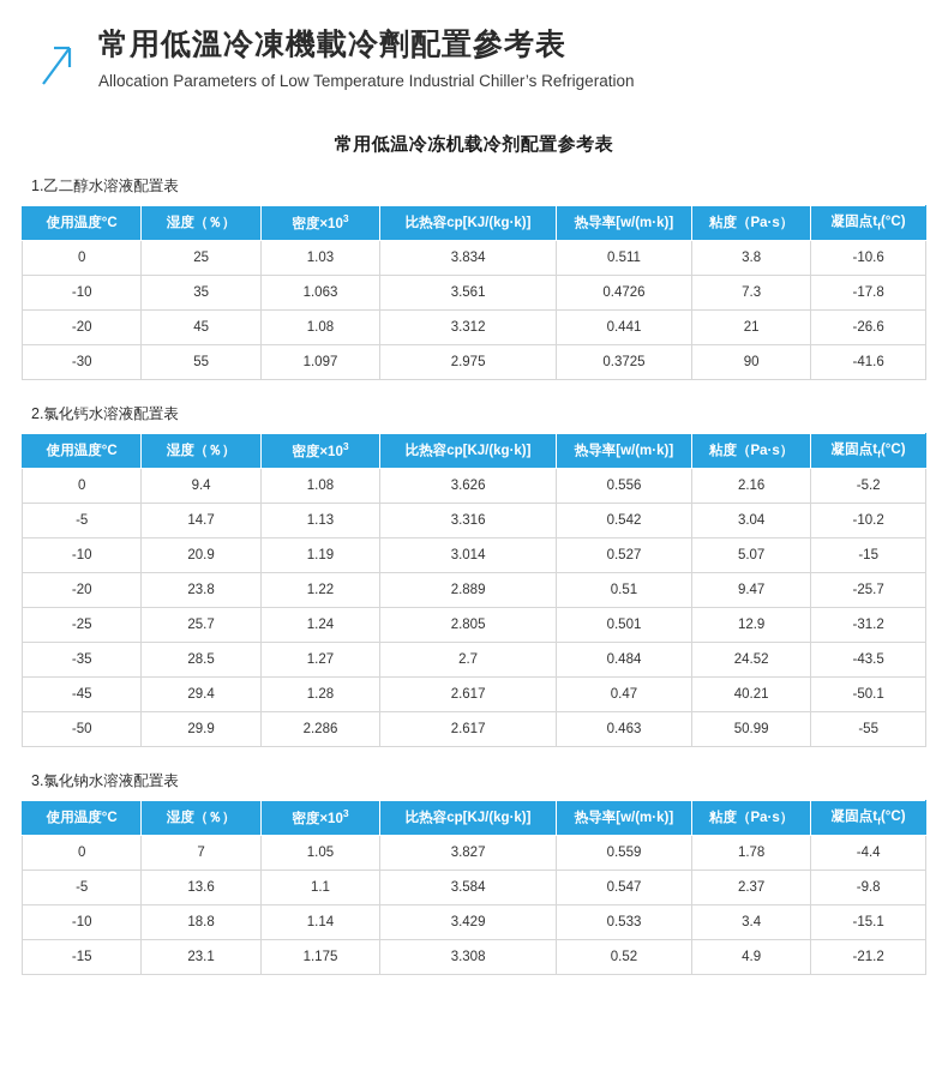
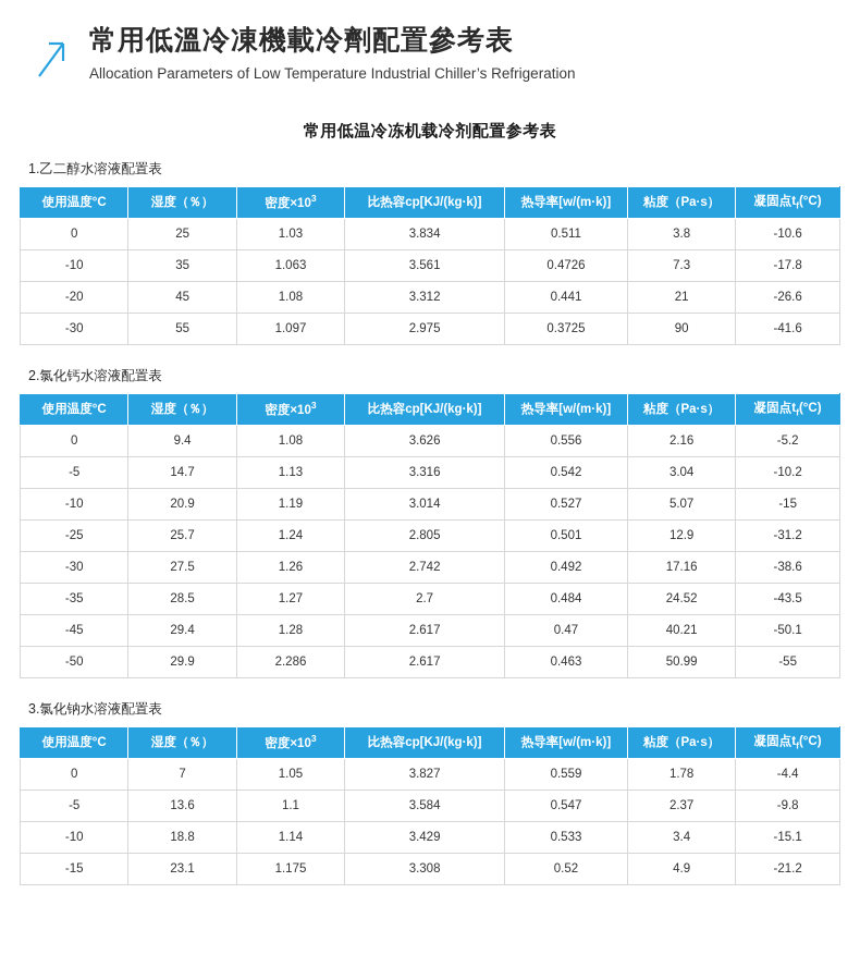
  常用低溫冷凍機載冷劑配置參考表
  Allocation Parameters of Low Temperature Industrial Chiller’s Refrigeration
  常用低温冷冻机载冷剂配置参考表
  1.乙二醇水溶液配置表
  使用温度°C	湿度（％）	密度×103	比热容cp[KJ/(kg·k)]	热导率[w/(m·k)]	粘度（Pa·s）	凝固点tf(°C)
  0	25	1.03	3.834	0.511	3.8	-10.6
  -10	35	1.063	3.561	0.4726	7.3	-17.8
  -20	45	1.08	3.312	0.441	21	-26.6
  -30	55	1.097	2.975	0.3725	90	-41.6
  2.氯化钙水溶液配置表
  使用温度°C	湿度（％）	密度×103	比热容cp[KJ/(kg·k)]	热导率[w/(m·k)]	粘度（Pa·s）	凝固点tf(°C)
  0	9.4	1.08	3.626	0.556	2.16	-5.2
  -5	14.7	1.13	3.316	0.542	3.04	-10.2
  -10	20.9	1.19	3.014	0.527	5.07	-15
- -20	23.8	1.22	2.889	0.51	9.47	-25.7
  -25	25.7	1.24	2.805	0.501	12.9	-31.2
+ -30	27.5	1.26	2.742	0.492	17.16	-38.6
  -35	28.5	1.27	2.7	0.484	24.52	-43.5
  -45	29.4	1.28	2.617	0.47	40.21	-50.1
  -50	29.9	2.286	2.617	0.463	50.99	-55
  3.氯化钠水溶液配置表
  使用温度°C	湿度（％）	密度×103	比热容cp[KJ/(kg·k)]	热导率[w/(m·k)]	粘度（Pa·s）	凝固点tf(°C)
  0	7	1.05	3.827	0.559	1.78	-4.4
  -5	13.6	1.1	3.584	0.547	2.37	-9.8
  -10	18.8	1.14	3.429	0.533	3.4	-15.1
  -15	23.1	1.175	3.308	0.52	4.9	-21.2
